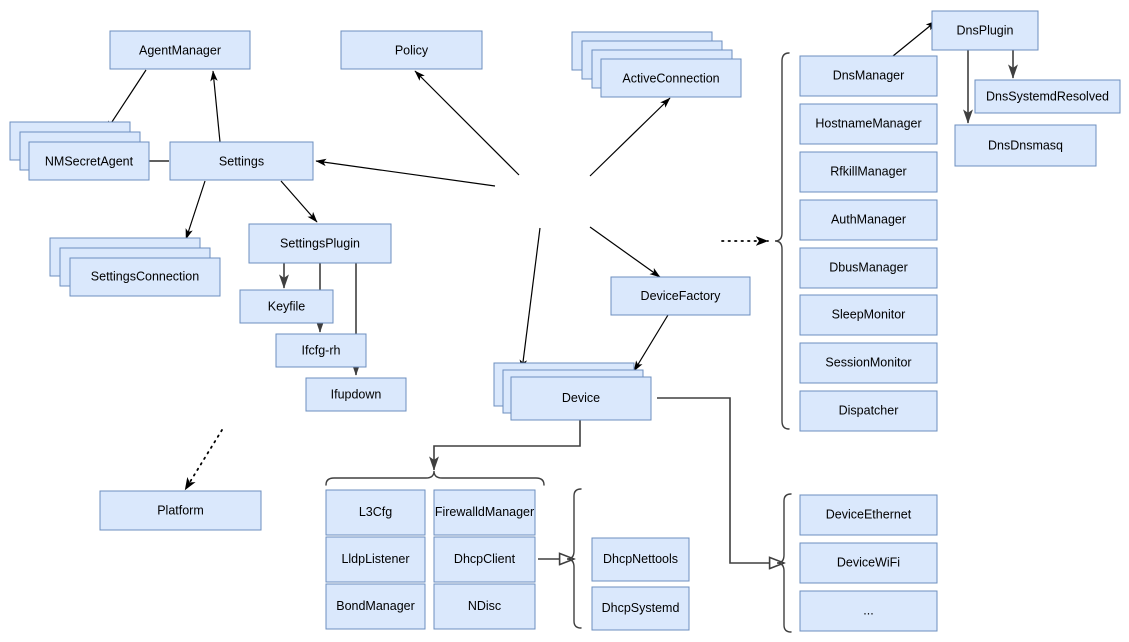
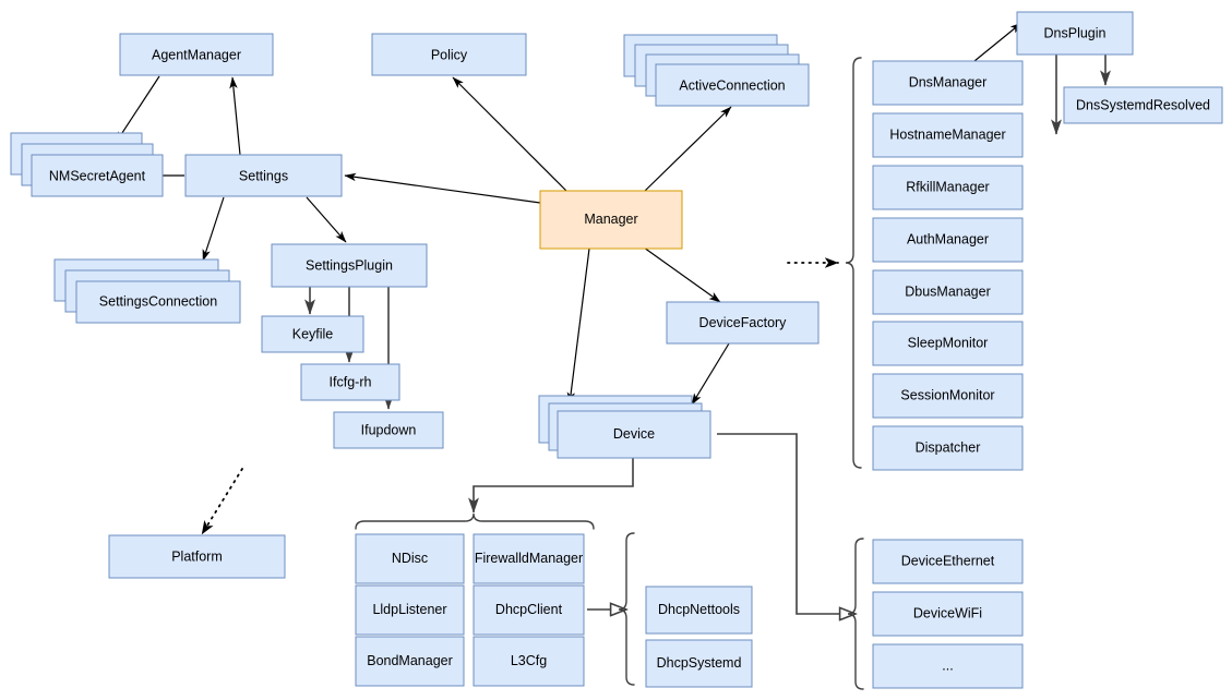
  AgentManager
  Policy
  ActiveConnection
  NMSecretAgent
  Settings
+ Manager
  SettingsConnection
  SettingsPlugin
  Keyfile
  Ifcfg-rh
  Ifupdown
  DeviceFactory
  Device
  Platform
  DnsPlugin
  DnsSystemdResolved
- DnsDnsmasq
  DnsManager
  HostnameManager
  RfkillManager
  AuthManager
  DbusManager
  SleepMonitor
  SessionMonitor
  Dispatcher
- L3Cfg
+ NDisc
  FirewalldManager
  LldpListener
  DhcpClient
  BondManager
- NDisc
+ L3Cfg
  DhcpNettools
  DhcpSystemd
  DeviceEthernet
  DeviceWiFi
  ...
